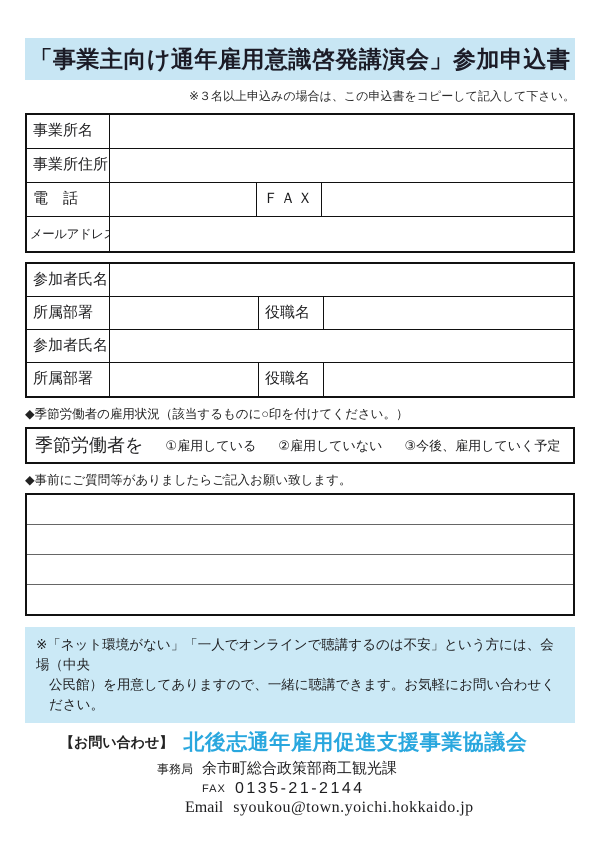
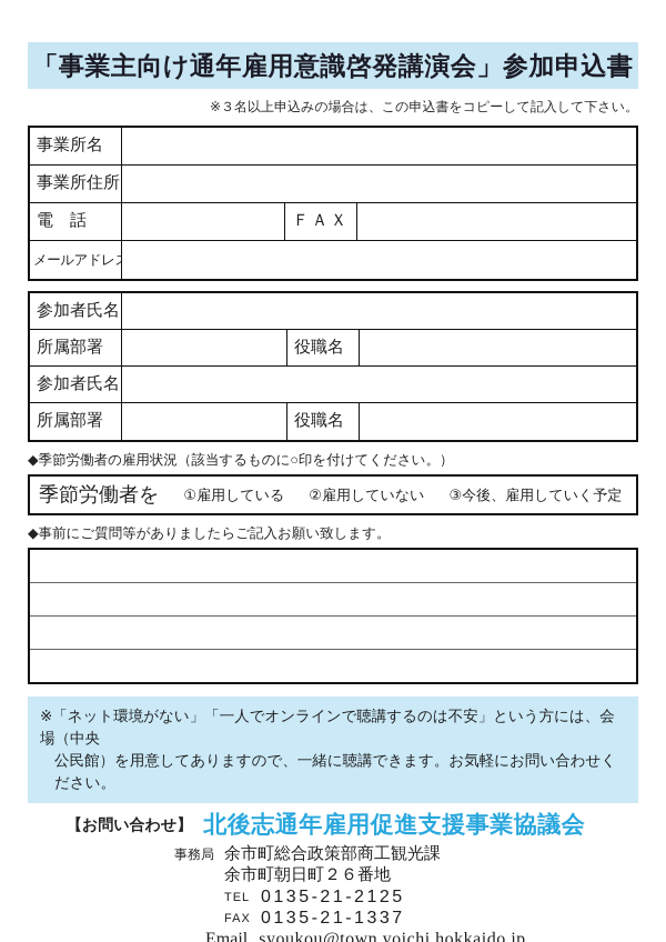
  「事業主向け通年雇用意識啓発講演会」参加申込書
  ※３名以上申込みの場合は、この申込書をコピーして記入して下さい。
  事業所名
  事業所住所
  電 話
  ＦＡＸ
  メールアドレス
  参加者氏名
  所属部署
  役職名
  参加者氏名
  所属部署
  役職名
  ◆季節労働者の雇用状況（該当するものに○印を付けてください。）
  季節労働者を
  ①雇用している
  ②雇用していない
  ③今後、雇用していく予定
  ◆事前にご質問等がありましたらご記入お願い致します。
  ※「ネット環境がない」「一人でオンラインで聴講するのは不安」という方には、会場（中央
  公民館）を用意してありますので、一緒に聴講できます。お気軽にお問い合わせください。
  【お問い合わせ】
  北後志通年雇用促進支援事業協議会
  事務局
  余市町総合政策部商工観光課
+ 余市町朝日町２６番地
+ TEL
+ 0135-21-2125
  FAX
- 0135-21-2144
+ 0135-21-1337
  Email
  syoukou@town.yoichi.hokkaido.jp
